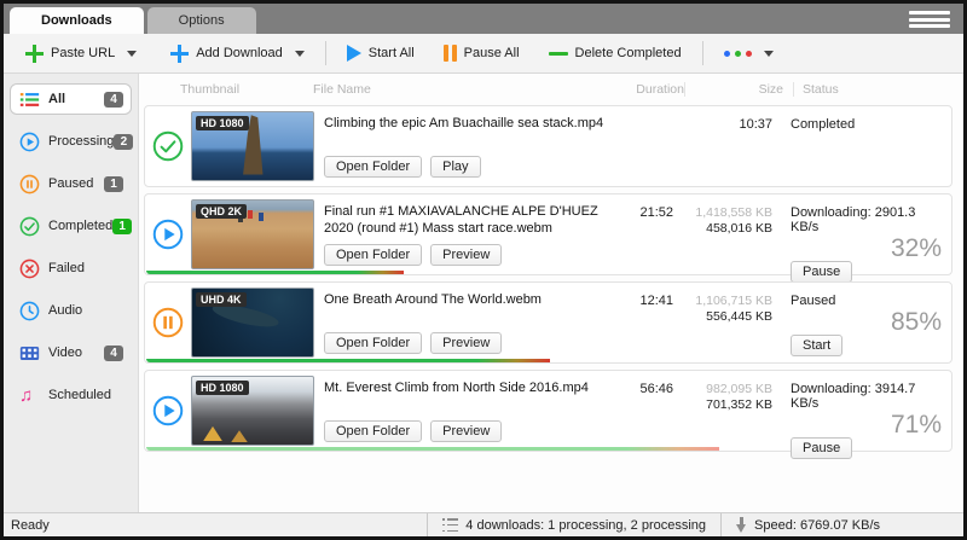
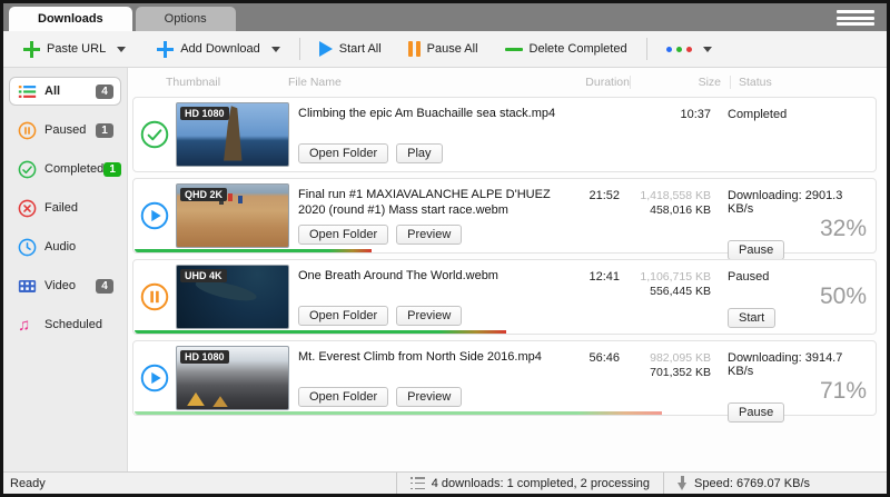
  Downloads
  Options
  Paste URL
  Add Download
  Start All
  Pause All
  Delete Completed
  All
  4
- Processing
- 2
  Paused
  1
  Completed
  1
  Failed
  Audio
  Video
  4
  ♫
  Scheduled
  Thumbnail
  File Name
  Duration
  Size
  Status
  HD 1080
  Climbing the epic Am Buachaille sea stack.mp4
  Open Folder
  Play
  10:37
  Completed
  QHD 2K
  Final run #1 MAXIAVALANCHE ALPE D'HUEZ 2020 (round #1) Mass start race.webm
  Open Folder
  Preview
  21:52
  1,418,558 KB
  458,016 KB
  Downloading: 2901.3 KB/s
  32%
  Pause
  UHD 4K
  One Breath Around The World.webm
  Open Folder
  Preview
  12:41
  1,106,715 KB
  556,445 KB
  Paused
- 85%
+ 50%
  Start
  HD 1080
  Mt. Everest Climb from North Side 2016.mp4
  Open Folder
  Preview
  56:46
  982,095 KB
  701,352 KB
  Downloading: 3914.7 KB/s
  71%
  Pause
  Ready
- 4 downloads: 1 processing, 2 processing
+ 4 downloads: 1 completed, 2 processing
  Speed: 6769.07 KB/s
